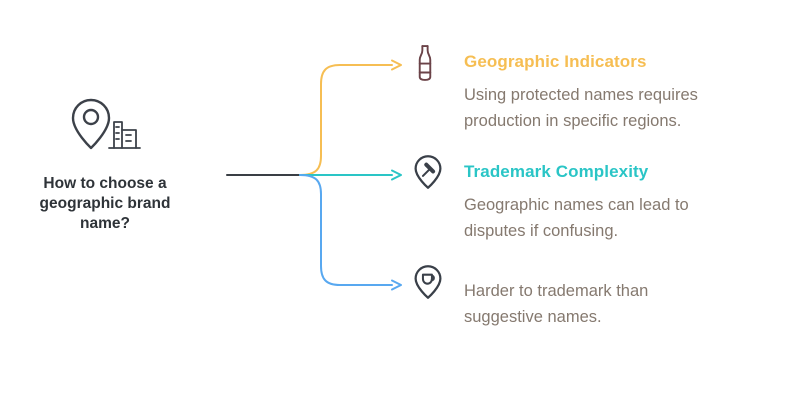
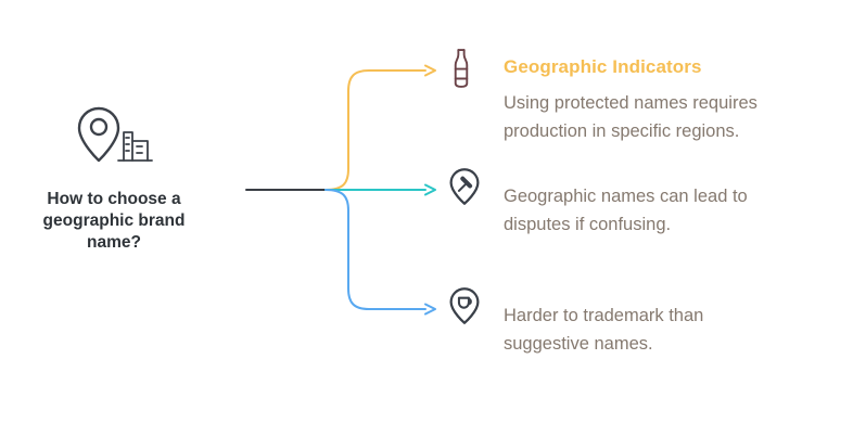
  How to choose a
  geographic brand
  name?
  Geographic Indicators
  Using protected names requires
  production in specific regions.
- Trademark Complexity
  Geographic names can lead to
  disputes if confusing.
  Harder to trademark than
  suggestive names.
